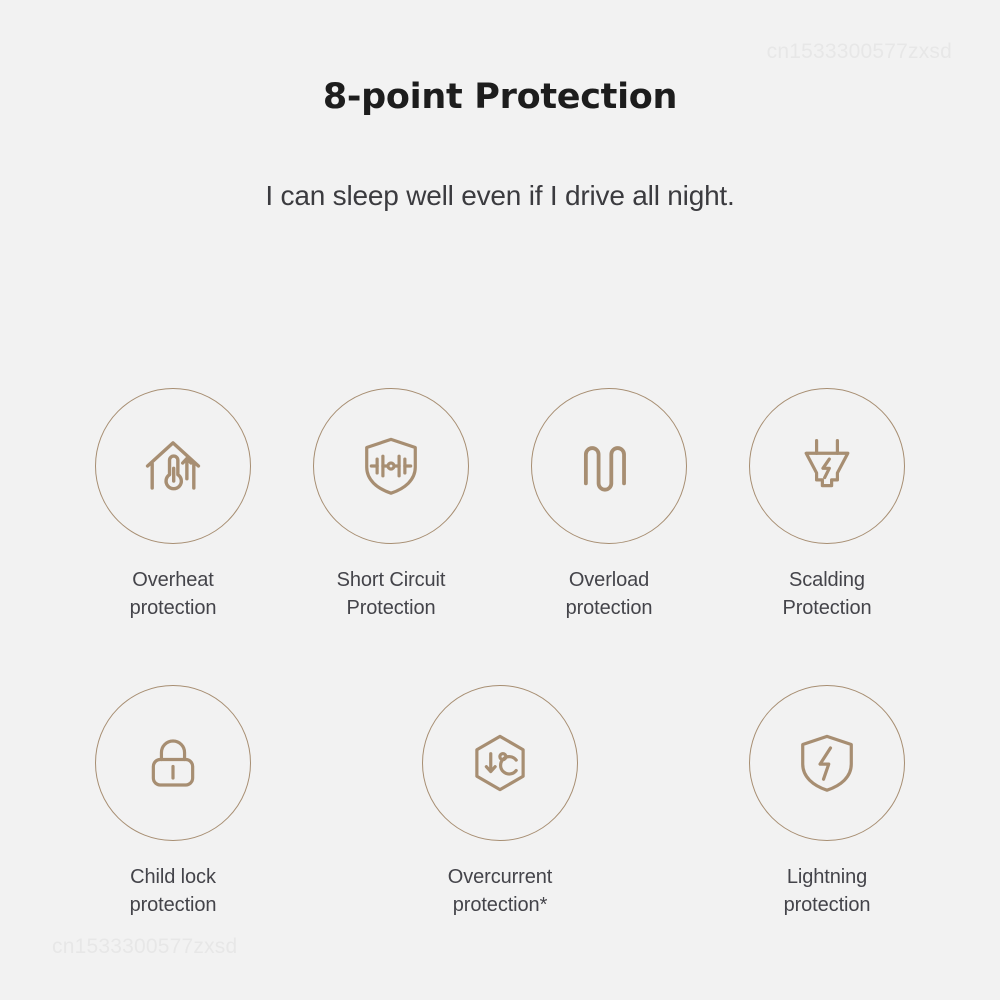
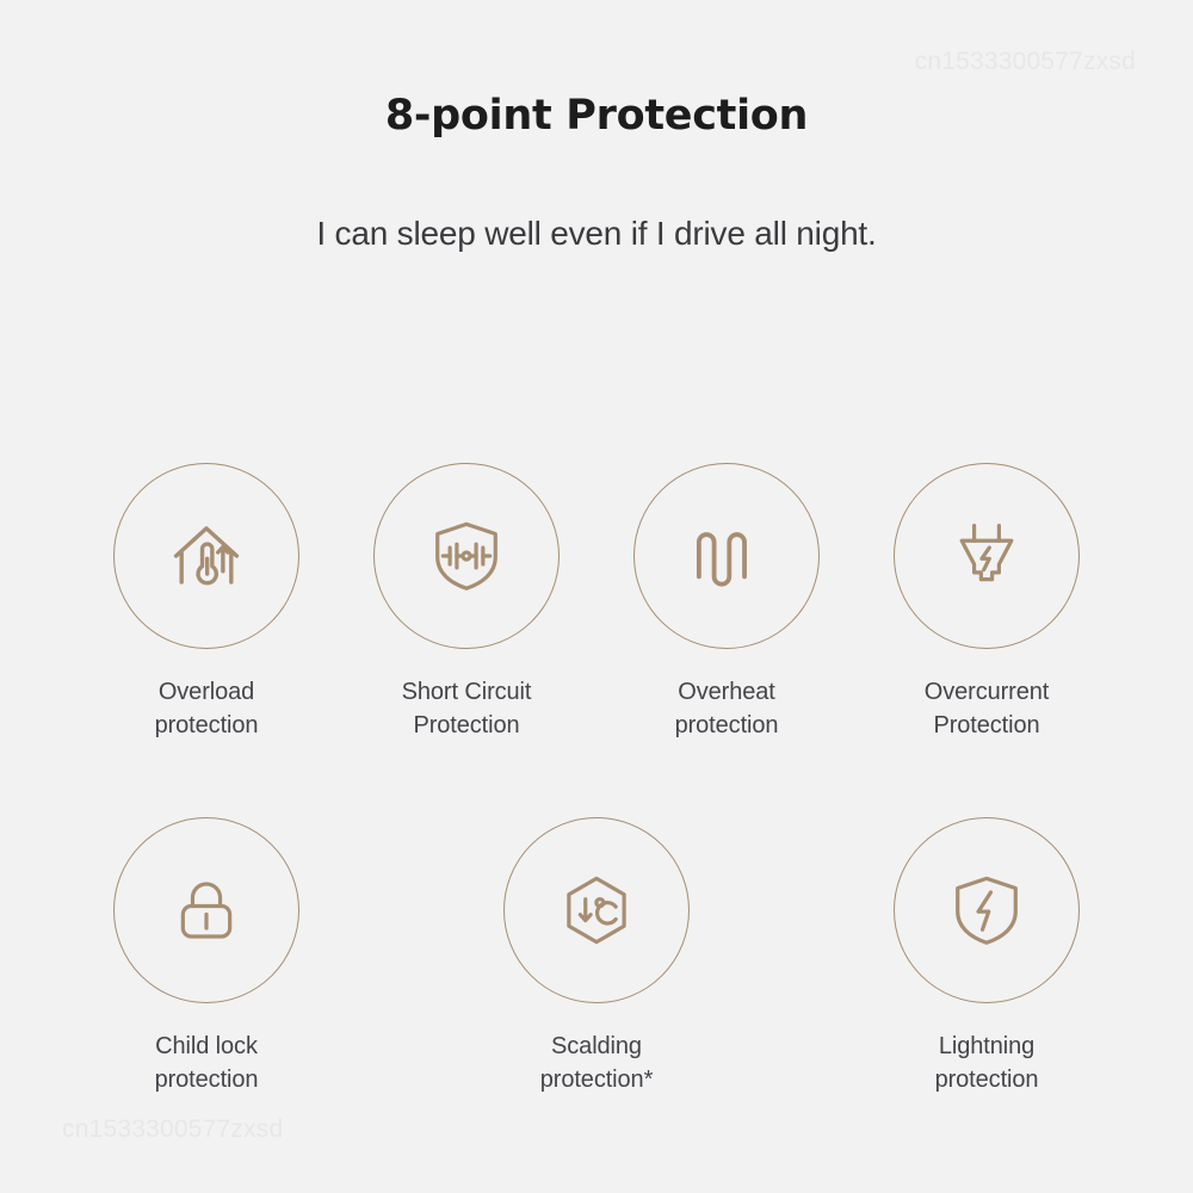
  8-point Protection
  I can sleep well even if I drive all night.
- Overheat
+ Overload
  protection
  Short Circuit
  Protection
- Overload
+ Overheat
  protection
- Scalding
+ Overcurrent
  Protection
  Child lock
  protection
- Overcurrent
+ Scalding
  protection*
  Lightning
  protection
